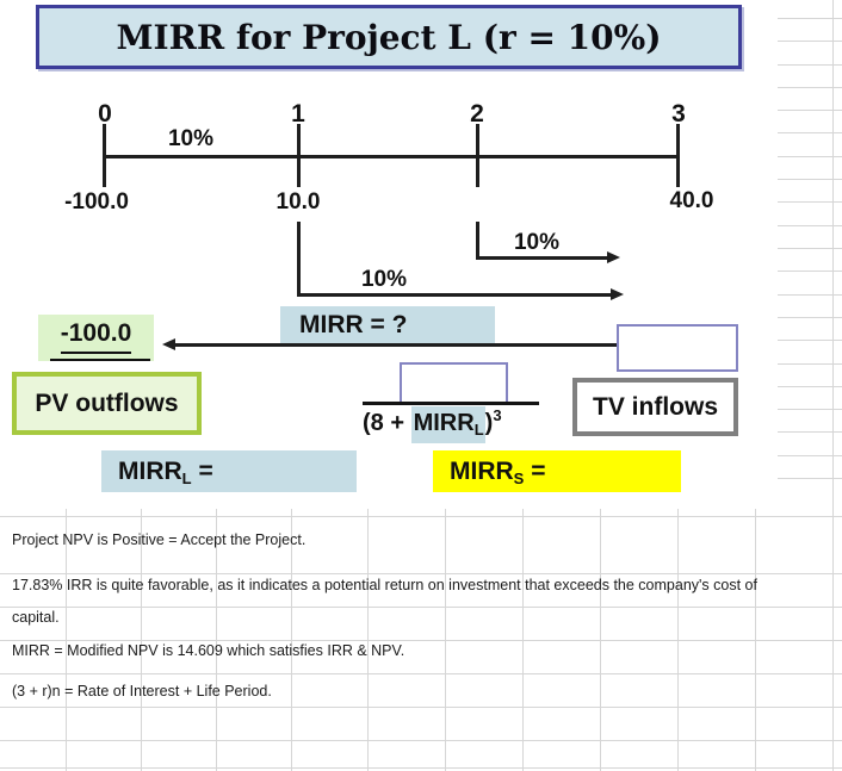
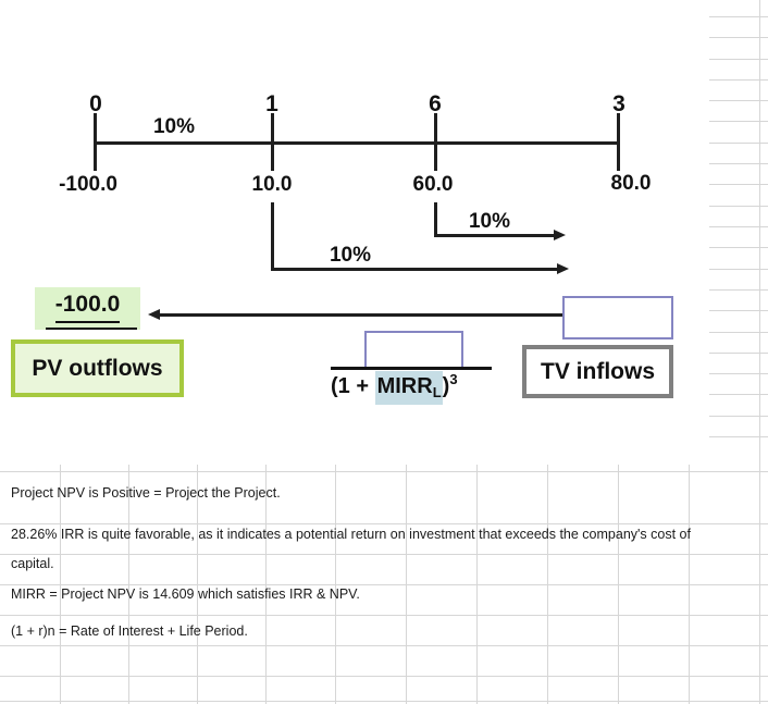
- MIRR for Project L (r = 10%)
  0
  1
- 2
+ 6
  3
  10%
  -100.0
  10.0
+ 60.0
- 40.0
+ 80.0
  10%
  10%
- MIRR = ?
  -100.0
  PV outflows
- (8 + MIRRL)3
+ (1 + MIRRL)3
  TV inflows
- MIRRL =
- MIRRS =
- Project NPV is Positive = Accept the Project.
+ Project NPV is Positive = Project the Project.
- 17.83% IRR is quite favorable, as it indicates a potential return on investment that exceeds the company's cost of
+ 28.26% IRR is quite favorable, as it indicates a potential return on investment that exceeds the company's cost of
  capital.
- MIRR = Modified NPV is 14.609 which satisfies IRR & NPV.
+ MIRR = Project NPV is 14.609 which satisfies IRR & NPV.
- (3 + r)n = Rate of Interest + Life Period.
+ (1 + r)n = Rate of Interest + Life Period.
